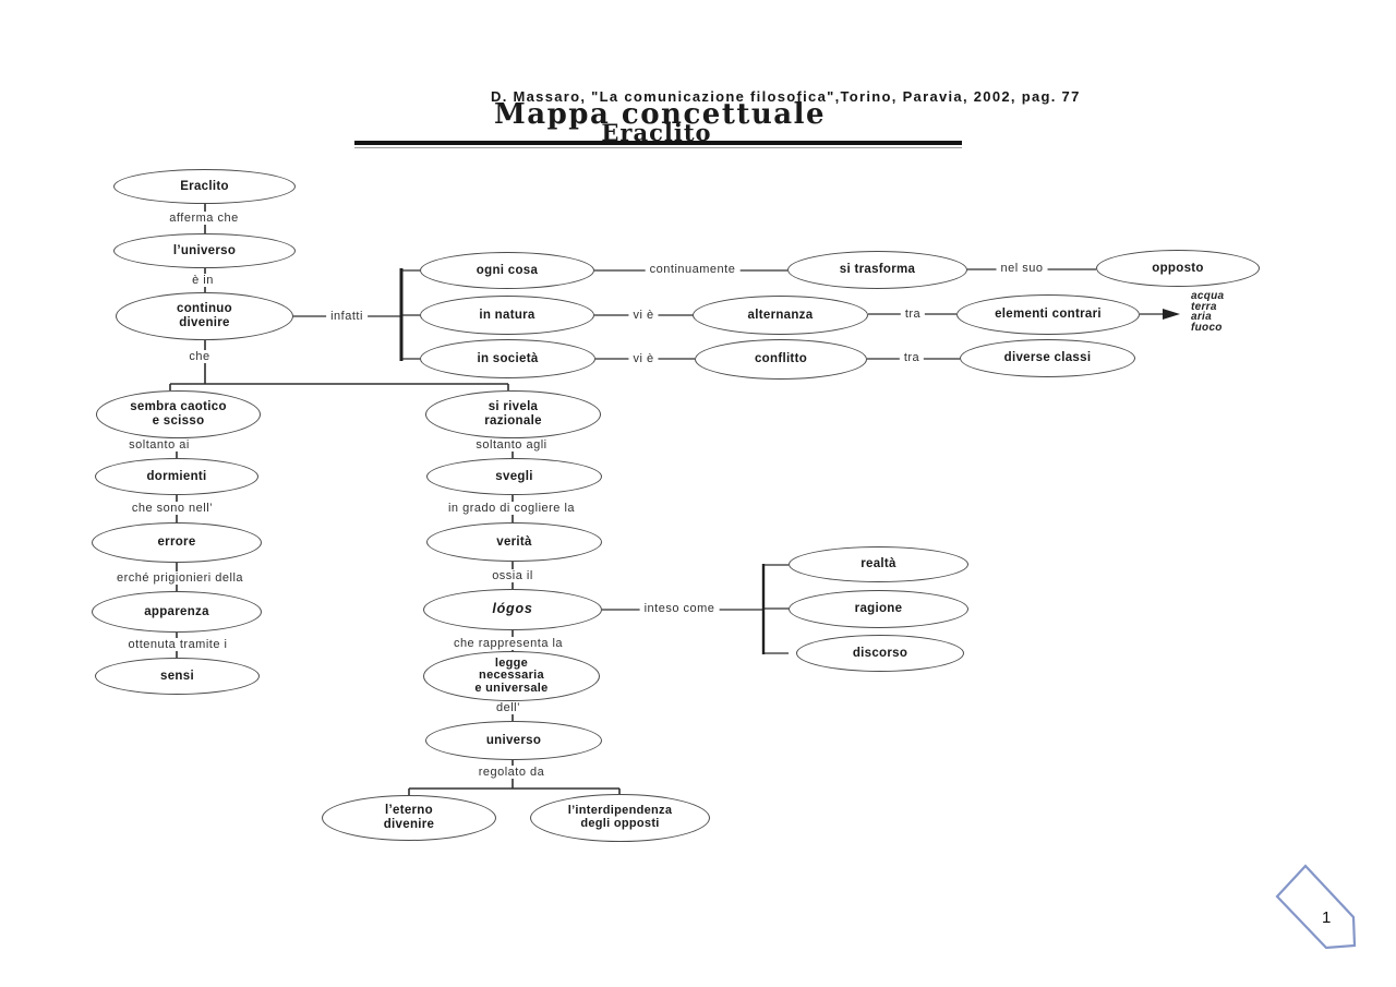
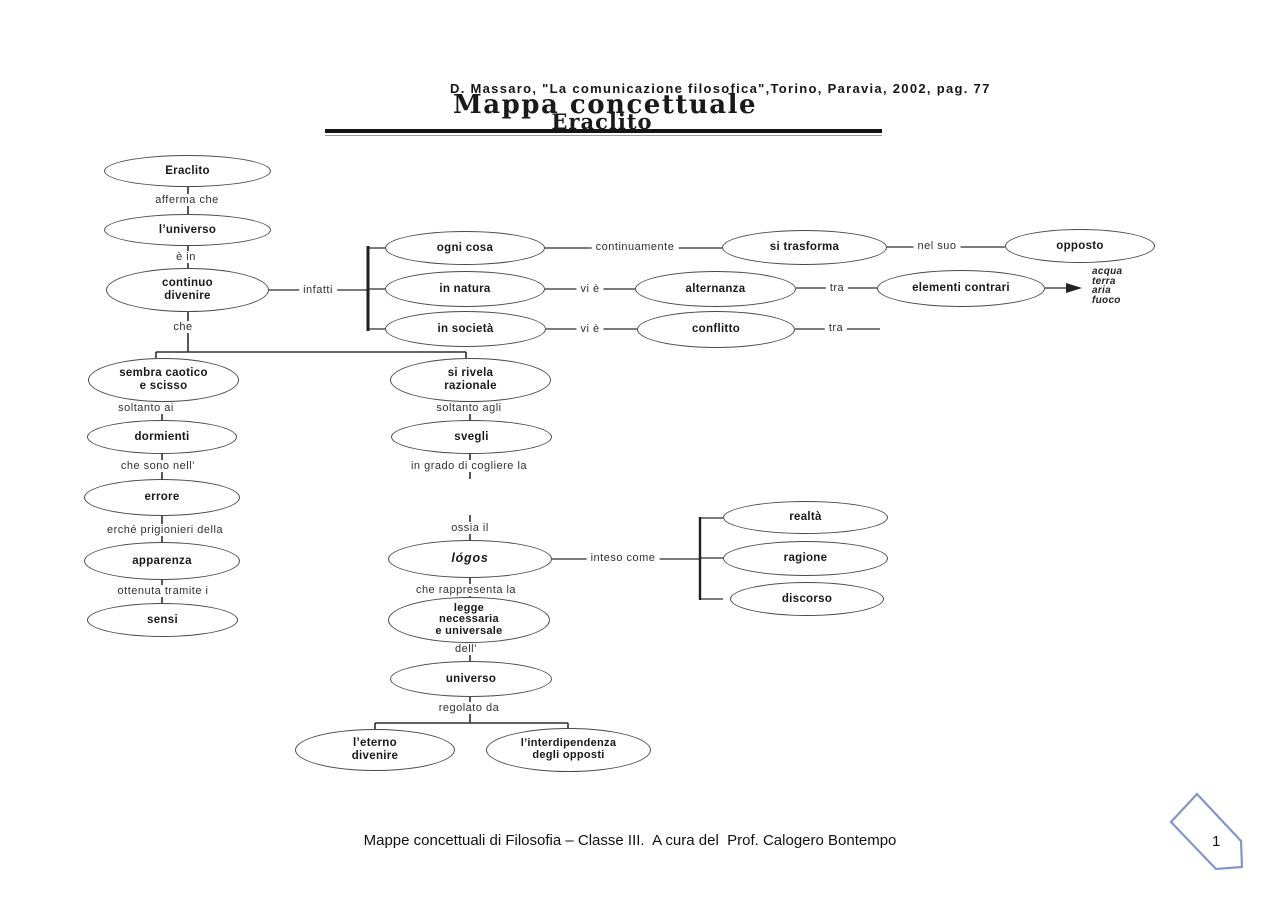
  D. Massaro, "La comunicazione filosofica",Torino, Paravia, 2002, pag. 77
  Mappa concettuale
  Eraclito
  Eraclito
  l’universo
  continuo
  divenire
  ogni cosa
  si trasforma
  opposto
  in natura
  alternanza
  elementi contrari
  in società
  conflitto
- diverse classi
  sembra caotico
  e scisso
  dormienti
  errore
  apparenza
  sensi
  si rivela
  razionale
  svegli
- verità
  lógos
  realtà
  ragione
  discorso
  legge
  necessaria
  e universale
  universo
  l’eterno
  divenire
  l’interdipendenza
  degli opposti
  afferma che
  è in
  infatti
  che
  continuamente
  nel suo
  vi è
  tra
  vi è
  tra
  soltanto ai
  che sono nell’
  erché prigionieri della
  ottenuta tramite i
  soltanto agli
  in grado di cogliere la
  ossia il
  inteso come
  che rappresenta la
  dell’
  regolato da
  acqua
  terra
  aria
  fuoco
+ Mappe concettuali di Filosofia – Classe III. A cura del Prof. Calogero Bontempo
  1
